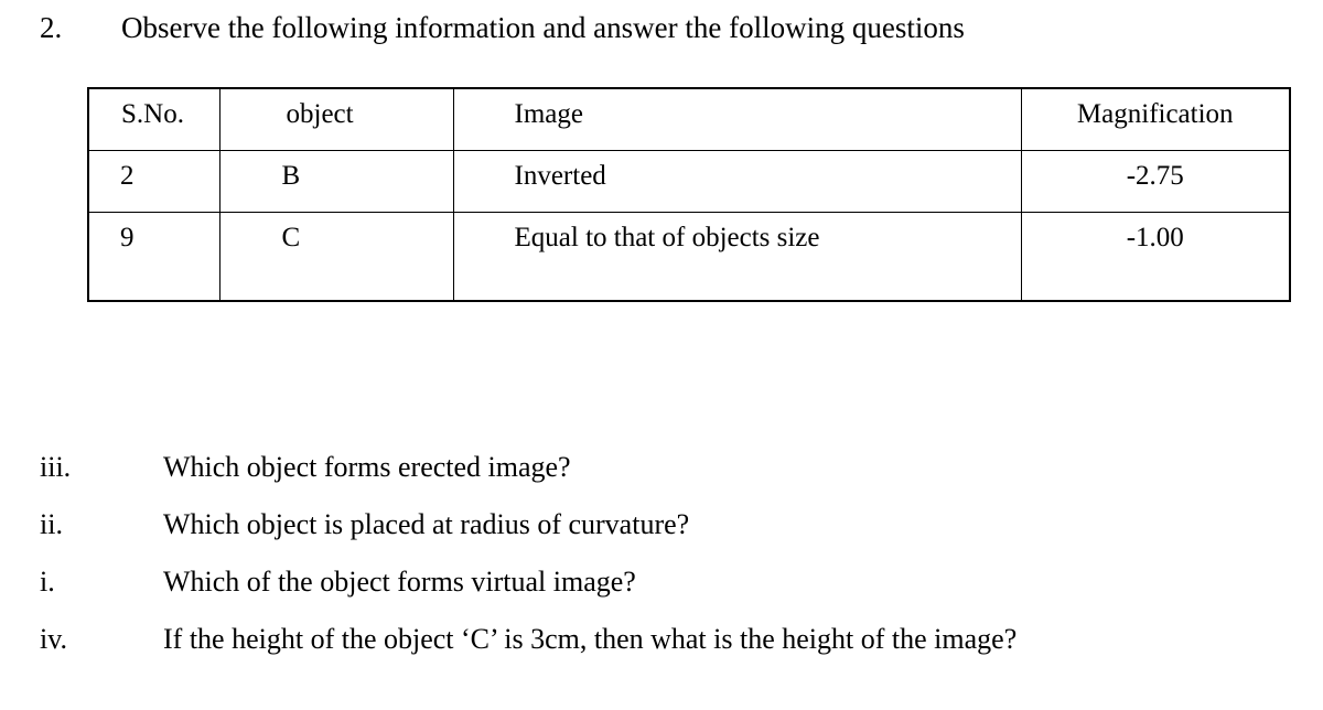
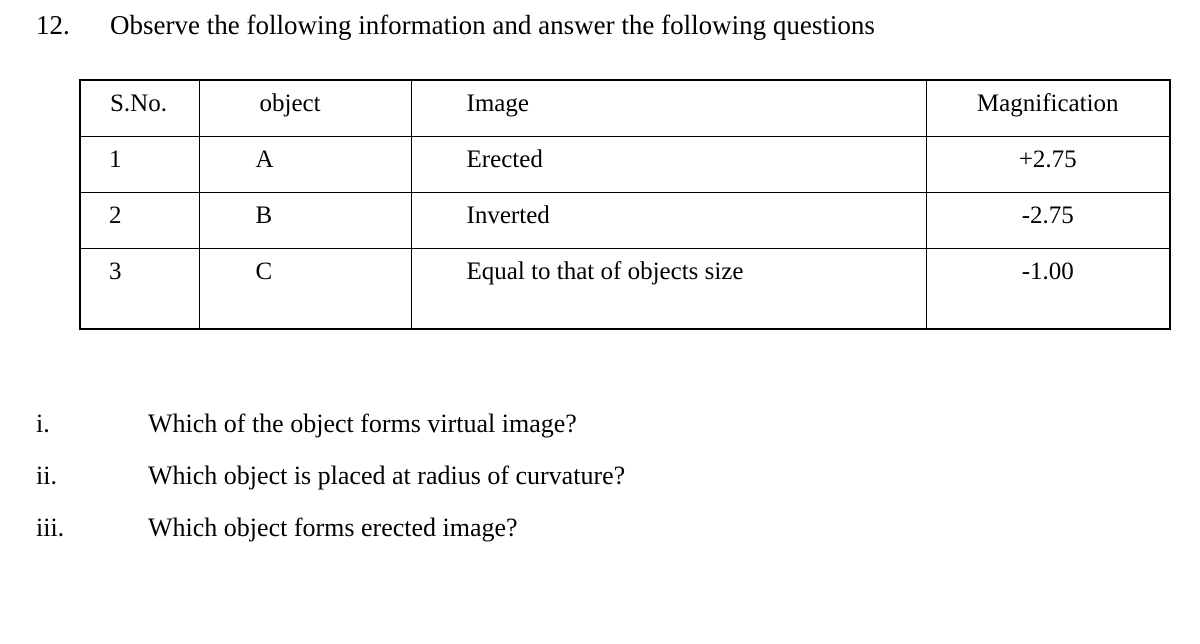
- 2.
+ 12.
  Observe the following information and answer the following questions
  S.No.	object	Image	Magnification
+ 1	A	Erected	+2.75
  2	B	Inverted	-2.75
- 9	C	Equal to that of objects size	-1.00
+ 3	C	Equal to that of objects size	-1.00
- iii.
+ i.
- Which object forms erected image?
+ Which of the object forms virtual image?
  ii.
  Which object is placed at radius of curvature?
- i.
+ iii.
- Which of the object forms virtual image?
+ Which object forms erected image?
- iv.
- If the height of the object ‘C’ is 3cm, then what is the height of the image?
